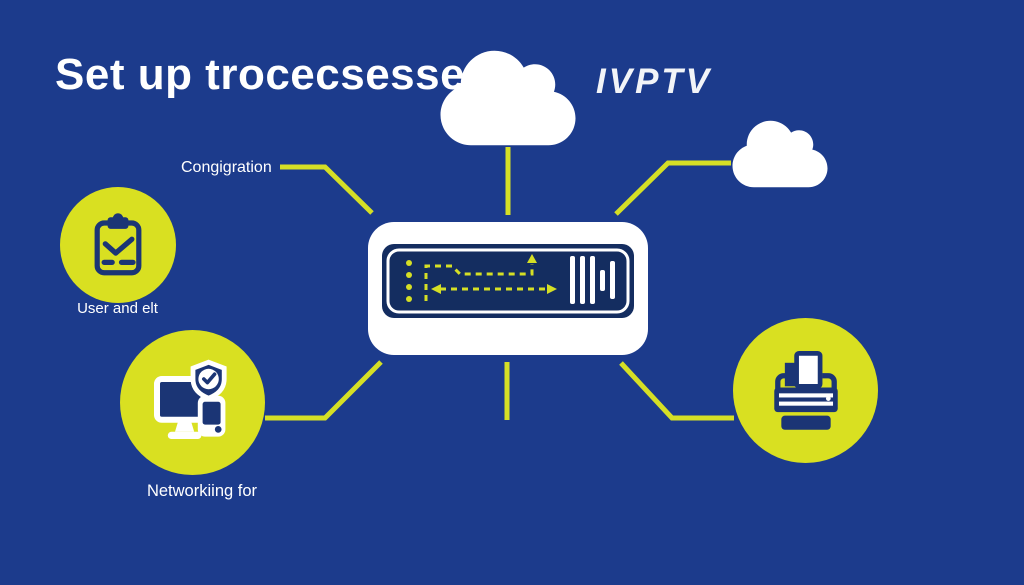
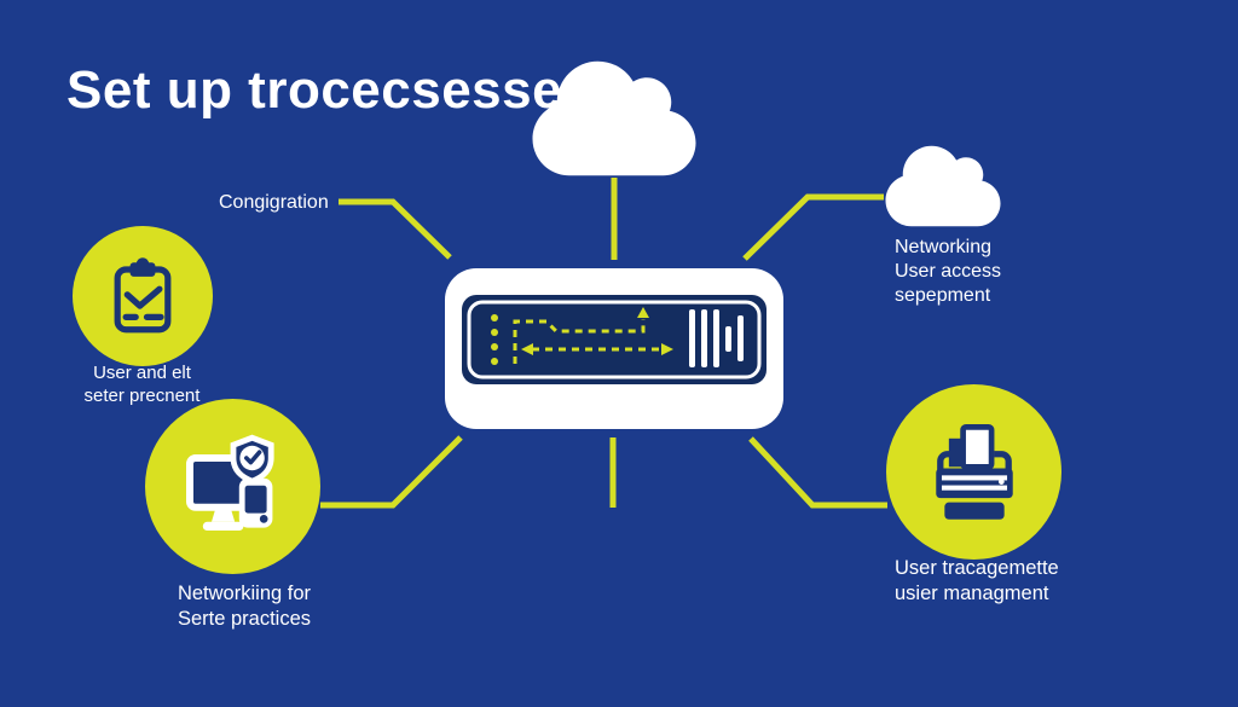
  Set up trocecsesse
- IVPTV
  Congigration
+ Networking
+ User access
+ sepepment
  User and elt
+ seter precnent
  Networkiing for
+ Serte practices
+ User tracagemette
+ usier managment
